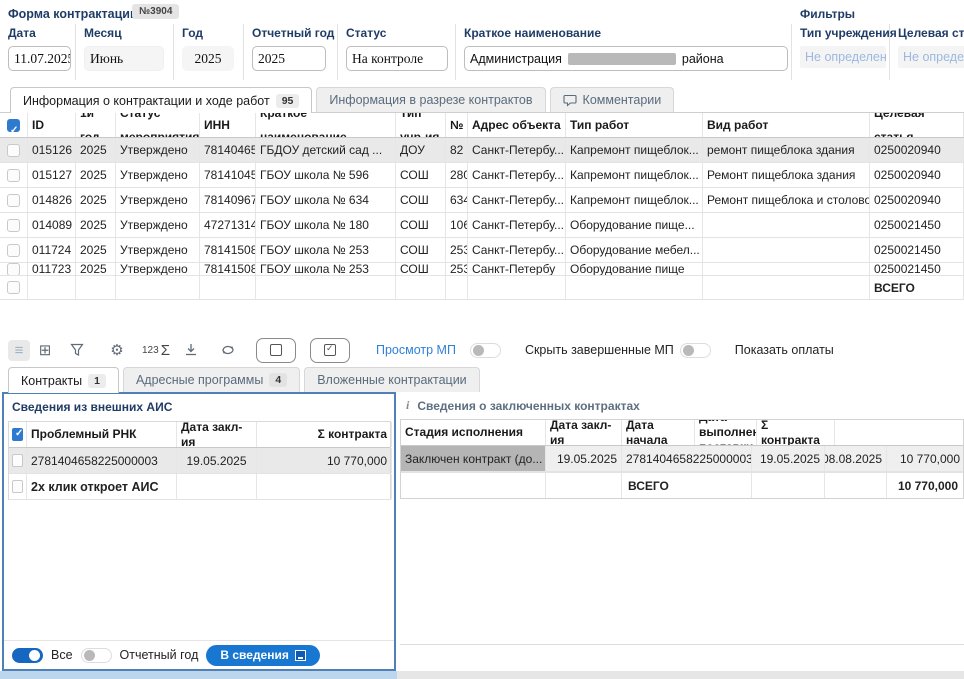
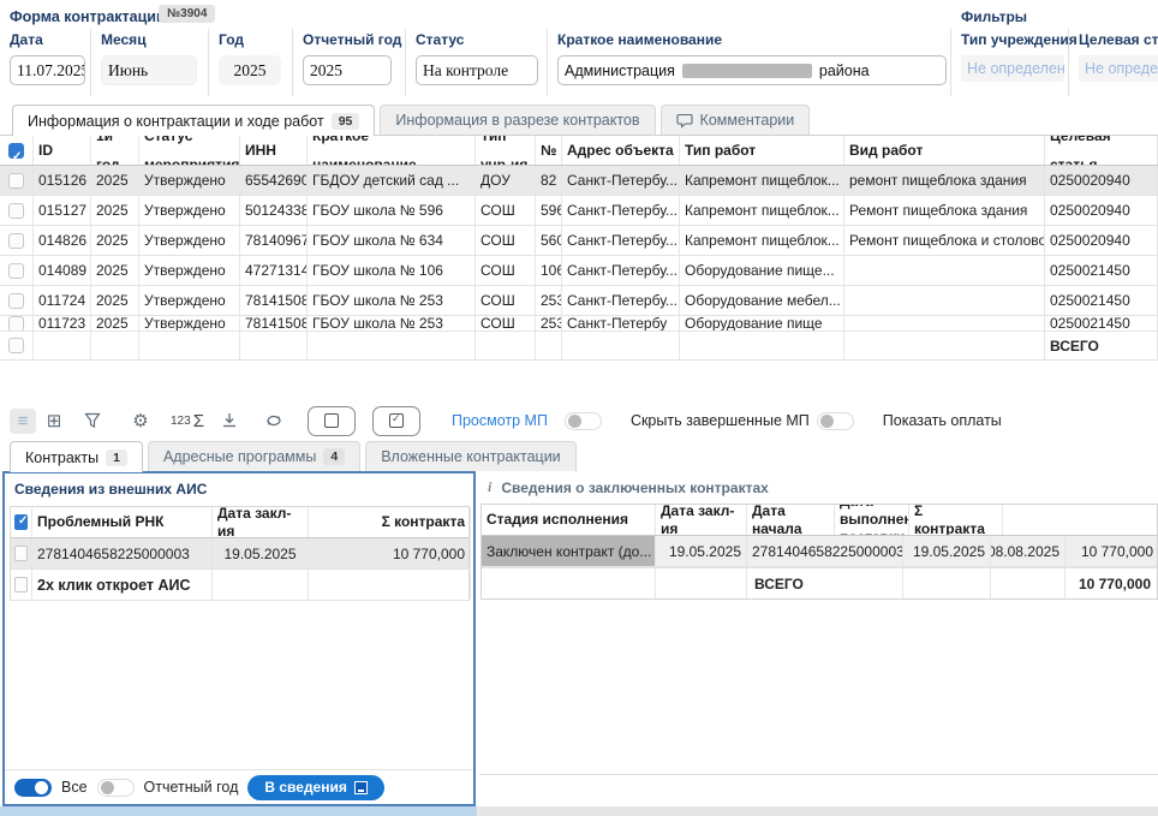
  Форма контрактаци
  №3904
  Дата
  11.07.2025
  Месяц
  Июнь
  Год
  2025
  Отчетный год
  2025
  Статус
  На контроле
  Краткое наименование
  Администрация
  района
  Тип учреждени
  Не определен
  Фильтры
  Информация о контрактации и ходе работ
  95
  Информация в разрезе контрактов
  Комментарии
  ID
  ИНН
  №
  Адрес объекта
  Тип работ
  Вид работ
  015126
  2025
  Утверждено
- 78140465
+ 65542690
  ГБДОУ детский сад ...
  ДОУ
  82
  Санкт-Петербу...
  Капремонт пищеблок...
  ремонт пищеблока здания
  0250020940
  015127
  2025
  Утверждено
- 78141045
+ 50124338
  ГБОУ школа № 596
  СОШ
- 280
+ 596
  Санкт-Петербу...
  Капремонт пищеблок...
  Ремонт пищеблока здания
  0250020940
  014826
  2025
  Утверждено
  78140967
  ГБОУ школа № 634
  СОШ
- 634
+ 560
  Санкт-Петербу...
  Капремонт пищеблок...
  Ремонт пищеблока и столово
  0250020940
  014089
  2025
  Утверждено
  47271314
- ГБОУ школа № 180
+ ГБОУ школа № 106
  СОШ
  106
  Санкт-Петербу...
  Оборудование пище...
  0250021450
  011724
  2025
  Утверждено
  78141508
  ГБОУ школа № 253
  СОШ
  253
  Санкт-Петербу...
  Оборудование мебел...
  0250021450
  011723
  2025
  Утверждено
  78141508
  ГБОУ школа № 253
  СОШ
  253
  Санкт-Петербу
  Оборудование пище
  0250021450
  ВСЕГО
  ≡
  ⊞
  ⚙
  123
  Σ
  Просмотр МП
  Скрыть завершенные МП
  Показать оплаты
  Контракты
  1
  Адресные программы
  4
  Вложенные контрактации
  Сведения из внешних АИС
  Проблемный РНК
  Дата закл-ия
  Σ контракта
  2781404658225000003
  19.05.2025
  10 770,000
  2х клик откроет АИС
  Все
  Отчетный год
  В сведения
  i
  Сведения о заключенных контрактах
  Стадия исполнения
  Дата закл-ия
  Дата начала
  Σ контракта
  Заключен контракт (до...
  19.05.2025
  2781404658225000003
  19.05.2025
  08.08.2025
  10 770,000
  ВСЕГО
  10 770,000
